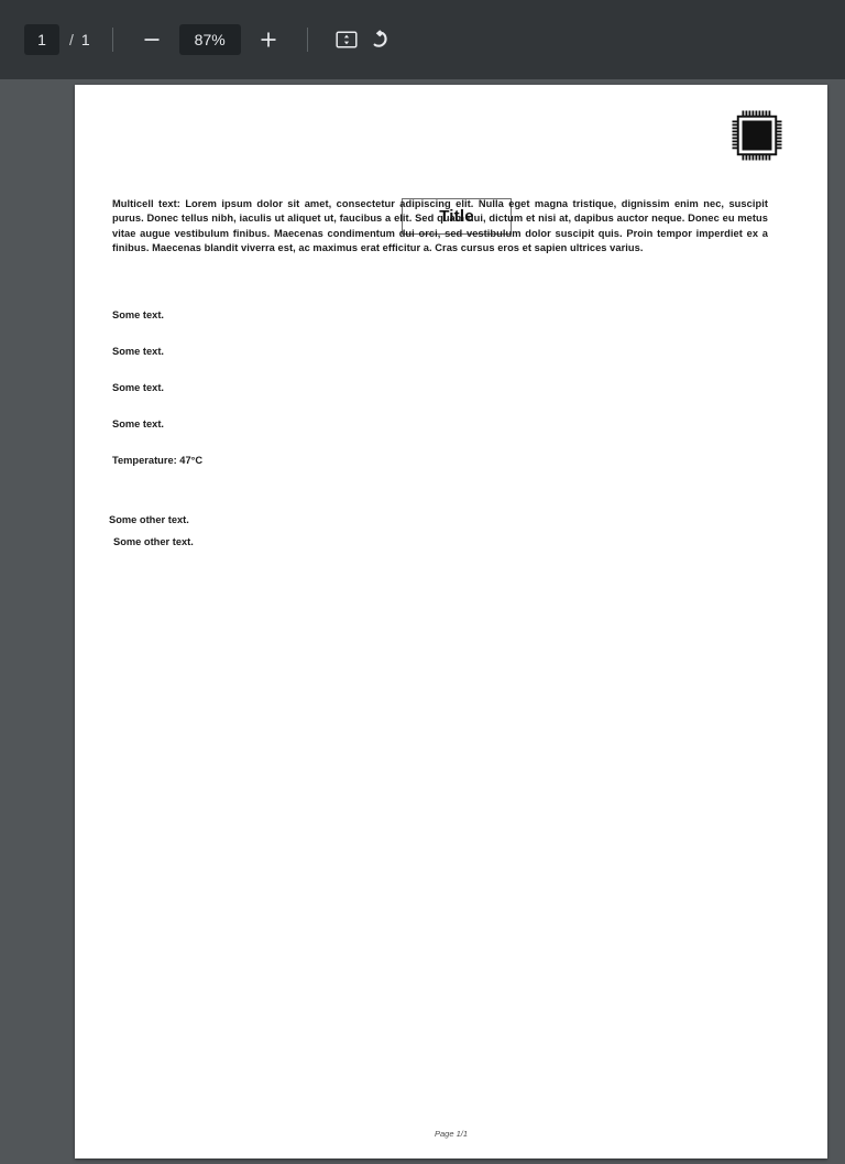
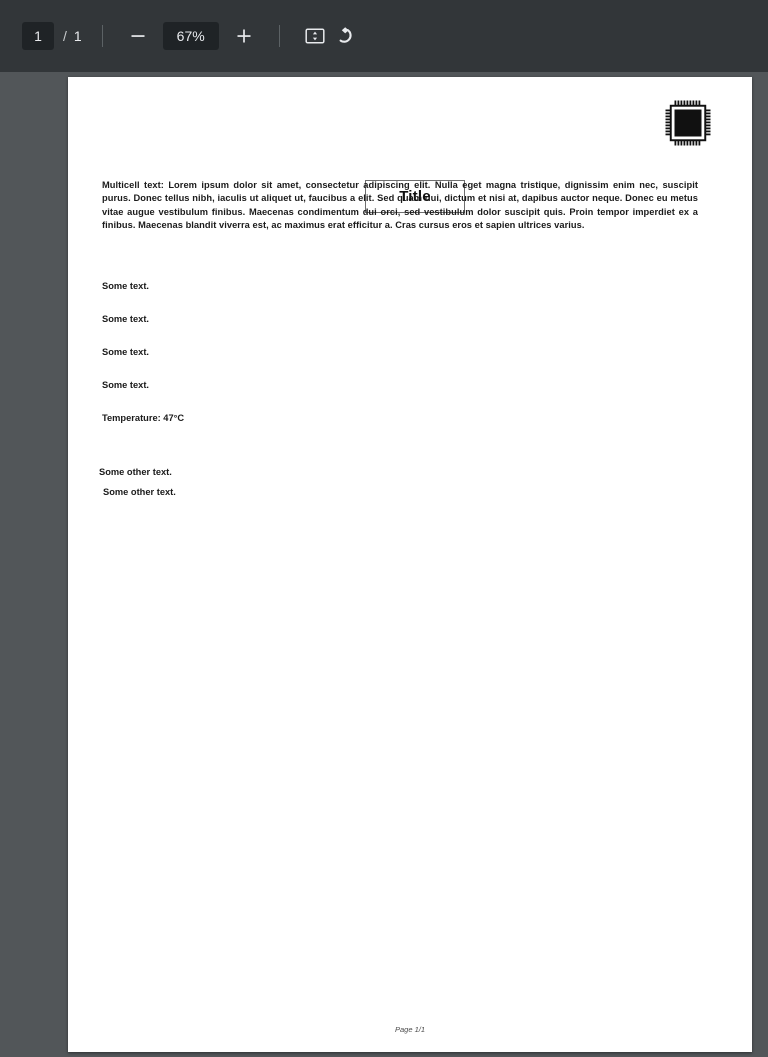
  1
  /
  1
- 87%
+ 67%
  Title
  Multicell text: Lorem ipsum dolor sit amet, consectetur adipiscing elit. Nulla eget magna tristique, dignissim enim nec, suscipit purus. Donec tellus nibh, iaculis ut aliquet ut, faucibus a elit. Sed quam dui, dictum et nisi at, dapibus auctor neque. Donec eu metus vitae augue vestibulum finibus. Maecenas condimentum dui orci, sed vestibulum dolor suscipit quis. Proin tempor imperdiet ex a finibus. Maecenas blandit viverra est, ac maximus erat efficitur a. Cras cursus eros et sapien ultrices varius.
  Some text.
  Some text.
  Some text.
  Some text.
  Temperature: 47°C
  Some other text.
  Some other text.
  Page 1/1
